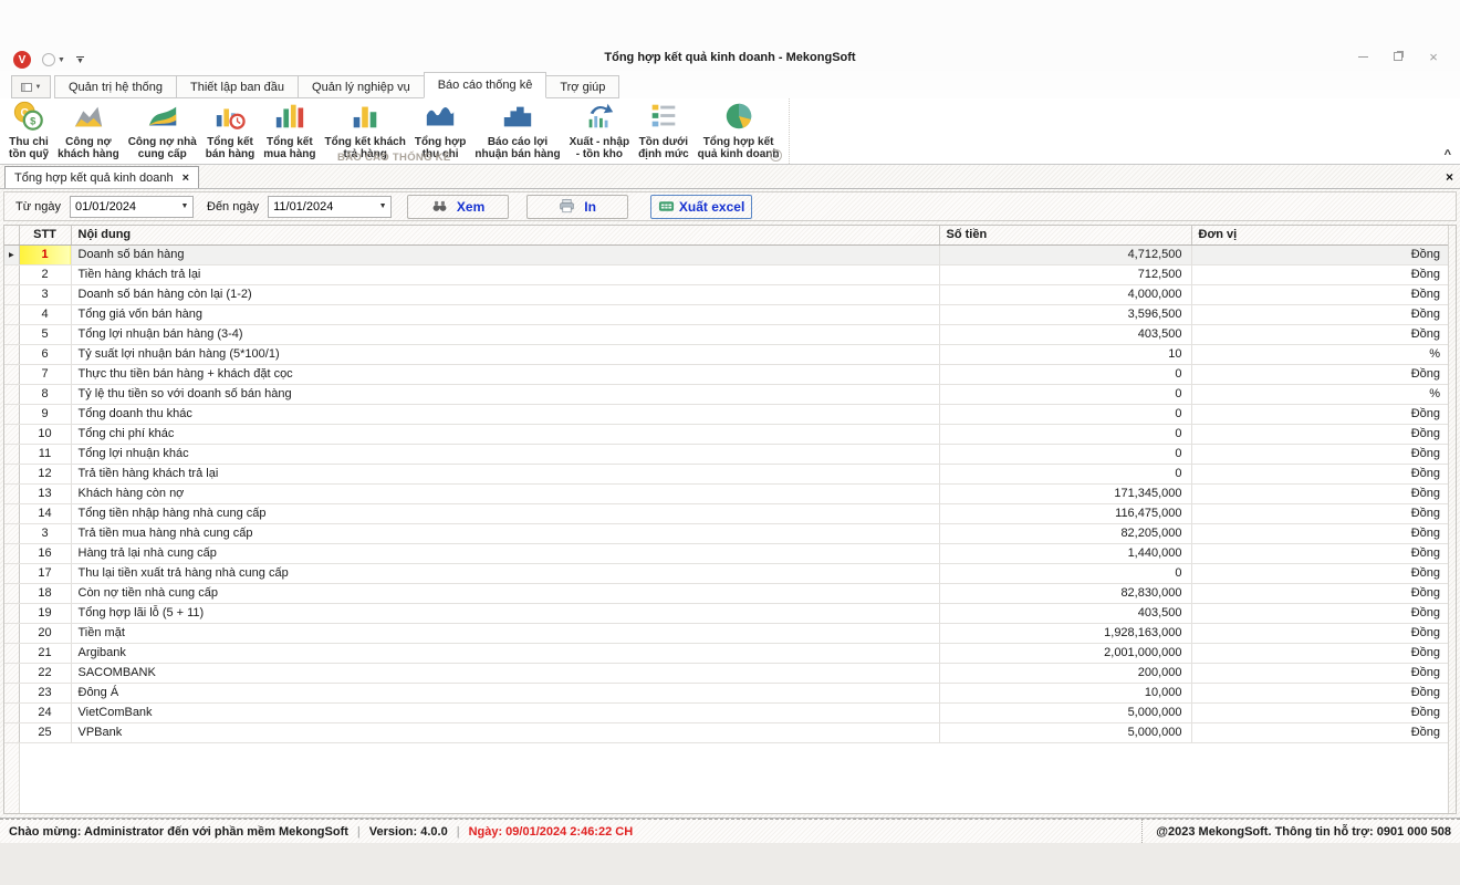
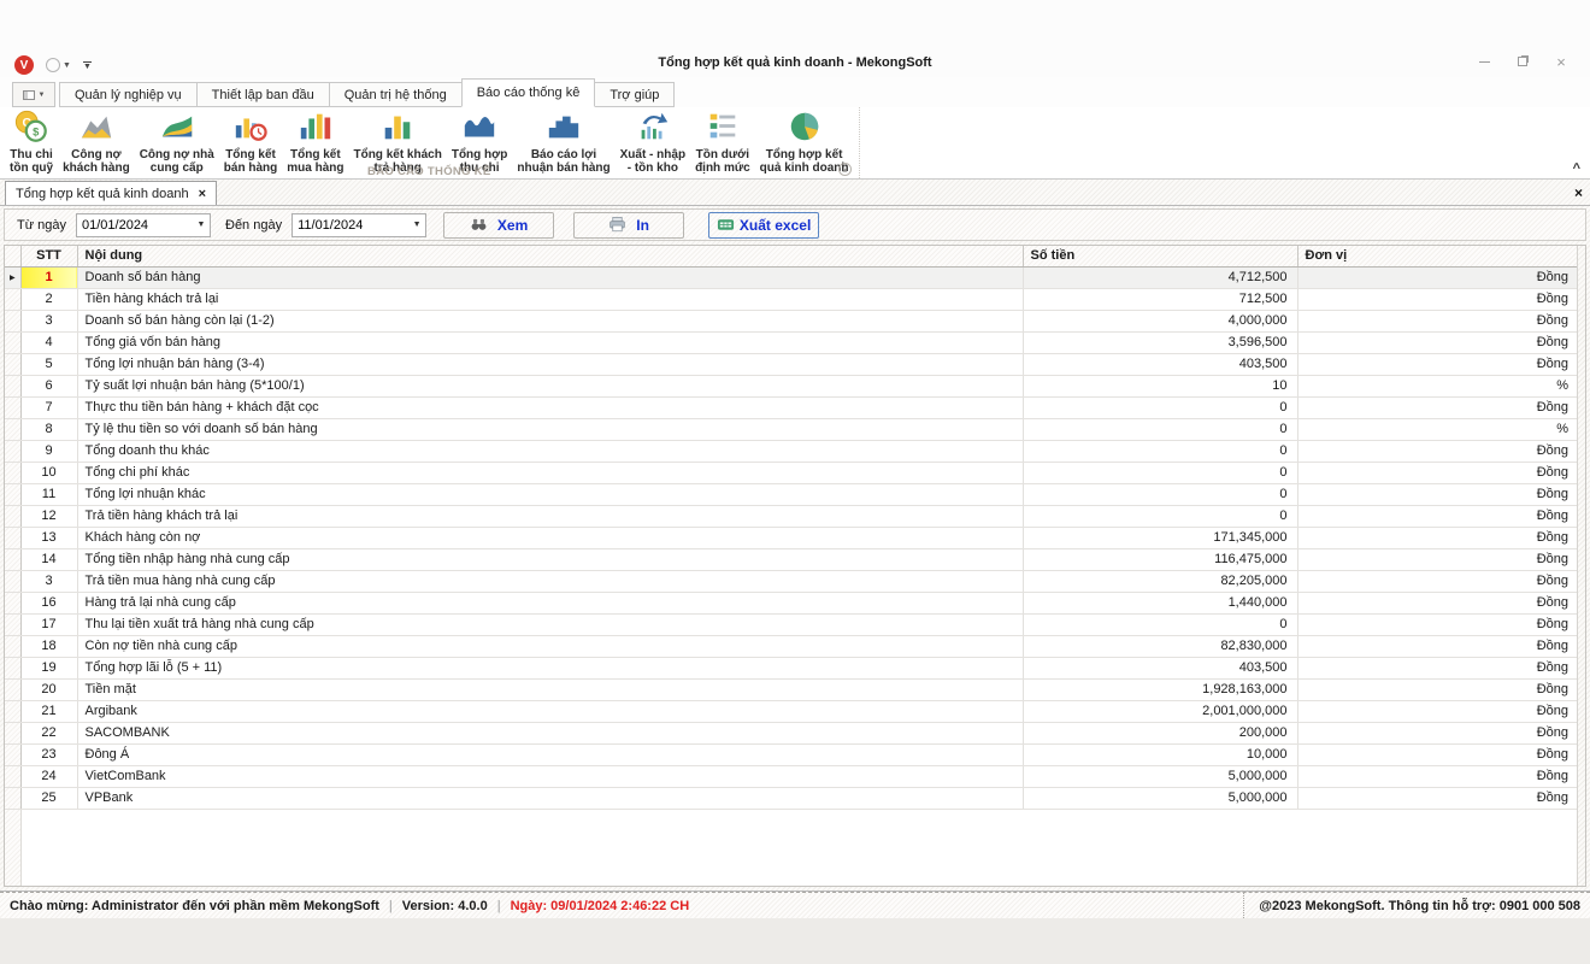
  V
  Tổng hợp kết quả kinh doanh - MekongSoft
  ×
- Quản trị hệ thống
+ Quản lý nghiệp vụ
  Thiết lập ban đầu
- Quản lý nghiệp vụ
+ Quản trị hệ thống
  Báo cáo thống kê
  Trợ giúp
  C
  $
  Thu chi
  tồn quỹ
  Công nợ
  khách hàng
  Công nợ nhà
  cung cấp
  Tổng kết
  bán hàng
  Tổng kết
  mua hàng
  Tổng kết khách
  trả hàng
  Tổng hợp
  thu chi
  Báo cáo lợi
  nhuận bán hàng
  Xuất - nhập
  - tồn kho
  Tồn dưới
  định mức
  Tổng hợp kết
  quả kinh doanh
  BÁO CÁO THỐNG KÊ
  ^
  Tổng hợp kết quả kinh doanh
  ×
  ×
  Từ ngày
  01/01/2024
  Đến ngày
  11/01/2024
  Xem
  In
  Xuất excel
  	STT	Nội dung	Số tiền	Đơn vị
  	1	Doanh số bán hàng	4,712,500	Đồng
  	2	Tiền hàng khách trả lại	712,500	Đồng
  	3	Doanh số bán hàng còn lại (1-2)	4,000,000	Đồng
  	4	Tổng giá vốn bán hàng	3,596,500	Đồng
  	5	Tổng lợi nhuận bán hàng (3-4)	403,500	Đồng
  	6	Tỷ suất lợi nhuận bán hàng (5*100/1)	10	%
  	7	Thực thu tiền bán hàng + khách đặt cọc	0	Đồng
  	8	Tỷ lệ thu tiền so với doanh số bán hàng	0	%
  	9	Tổng doanh thu khác	0	Đồng
  	10	Tổng chi phí khác	0	Đồng
  	11	Tổng lợi nhuận khác	0	Đồng
  	12	Trả tiền hàng khách trả lại	0	Đồng
  	13	Khách hàng còn nợ	171,345,000	Đồng
  	14	Tổng tiền nhập hàng nhà cung cấp	116,475,000	Đồng
  	3	Trả tiền mua hàng nhà cung cấp	82,205,000	Đồng
  	16	Hàng trả lại nhà cung cấp	1,440,000	Đồng
  	17	Thu lại tiền xuất trả hàng nhà cung cấp	0	Đồng
  	18	Còn nợ tiền nhà cung cấp	82,830,000	Đồng
  	19	Tổng hợp lãi lỗ (5 + 11)	403,500	Đồng
  	20	Tiền mặt	1,928,163,000	Đồng
  	21	Argibank	2,001,000,000	Đồng
  	22	SACOMBANK	200,000	Đồng
  	23	Đông Á	10,000	Đồng
  	24	VietComBank	5,000,000	Đồng
  	25	VPBank	5,000,000	Đồng
  Chào mừng: Administrator đến với phần mềm MekongSoft
  |
  Version: 4.0.0
  |
  Ngày: 09/01/2024 2:46:22 CH
  @2023 MekongSoft. Thông tin hỗ trợ: 0901 000 508
